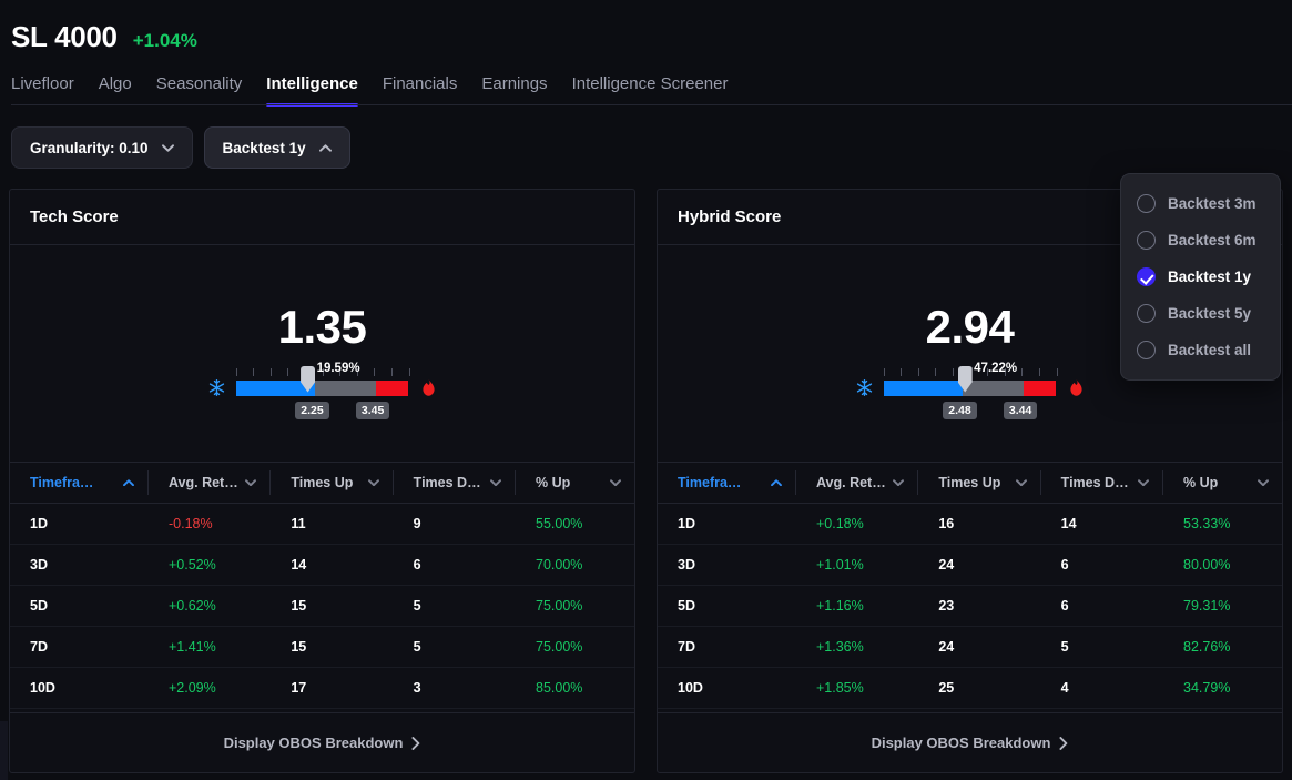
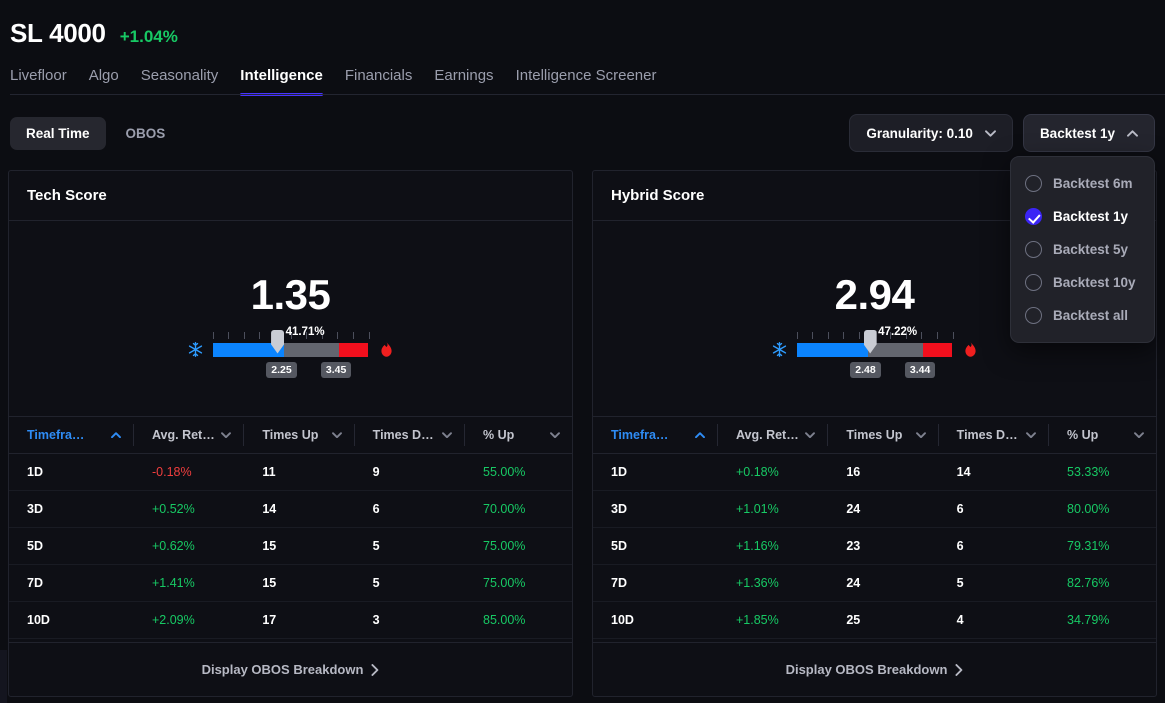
  SL 4000
  +1.04%
  Livefloor
  Algo
  Seasonality
  Intelligence
  Financials
  Earnings
  Intelligence Screener
+ Real Time
+ OBOS
  Granularity: 0.10
  Backtest 1y
- Backtest 3m
  Backtest 6m
  Backtest 1y
  Backtest 5y
+ Backtest 10y
  Backtest all
  Tech Score
  1.35
- 19.59%
+ 41.71%
  2.25
  3.45
  Timefra…
  Avg. Ret…
  Times Up
  Times D…
  % Up
  1D
  -0.18%
  11
  9
  55.00%
  3D
  +0.52%
  14
  6
  70.00%
  5D
  +0.62%
  15
  5
  75.00%
  7D
  +1.41%
  15
  5
  75.00%
  10D
  +2.09%
  17
  3
  85.00%
  Display OBOS Breakdown
  Hybrid Score
  2.94
  47.22%
  2.48
  3.44
  Timefra…
  Avg. Ret…
  Times Up
  Times D…
  % Up
  1D
  +0.18%
  16
  14
  53.33%
  3D
  +1.01%
  24
  6
  80.00%
  5D
  +1.16%
  23
  6
  79.31%
  7D
  +1.36%
  24
  5
  82.76%
  10D
  +1.85%
  25
  4
  34.79%
  Display OBOS Breakdown
